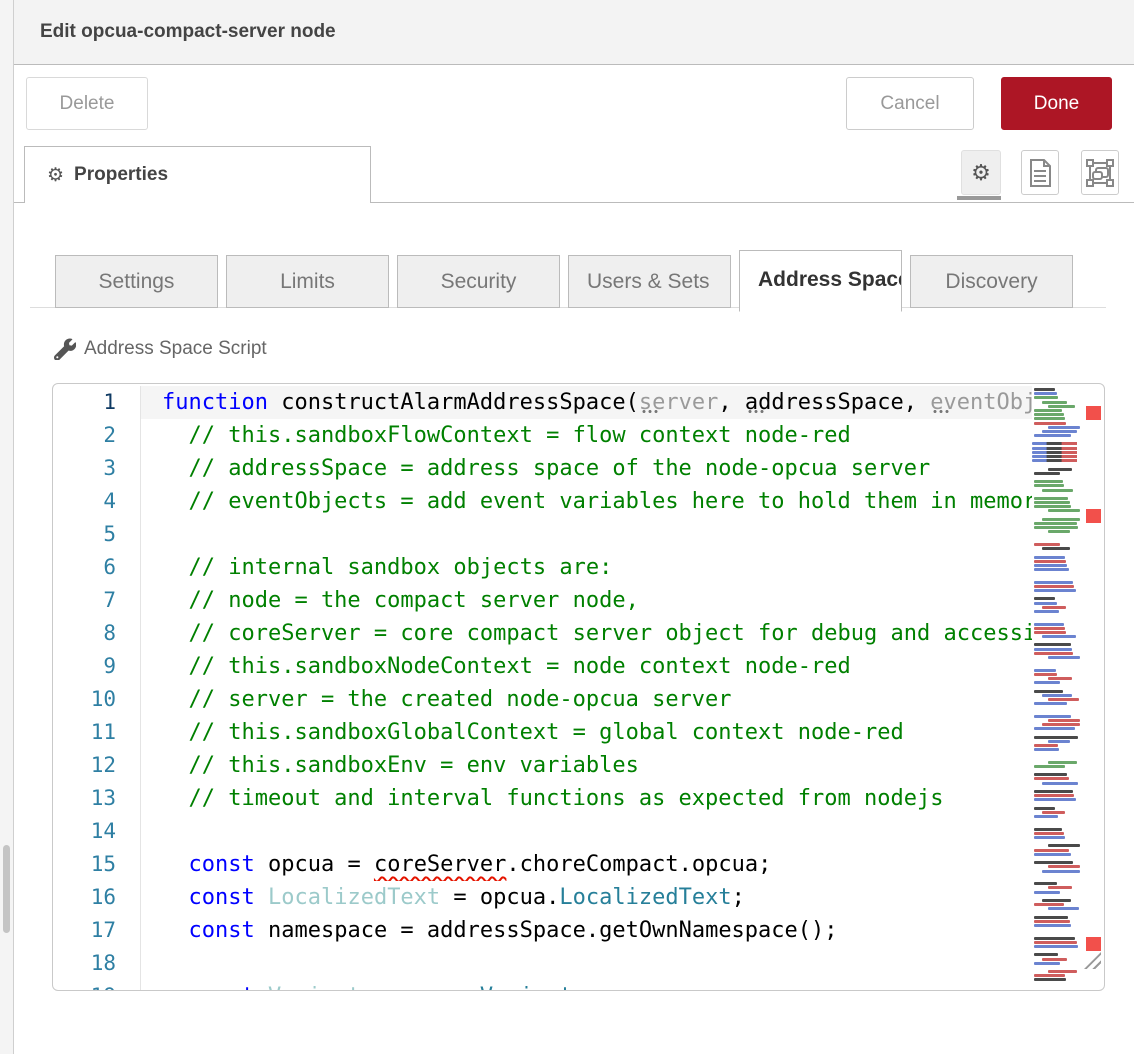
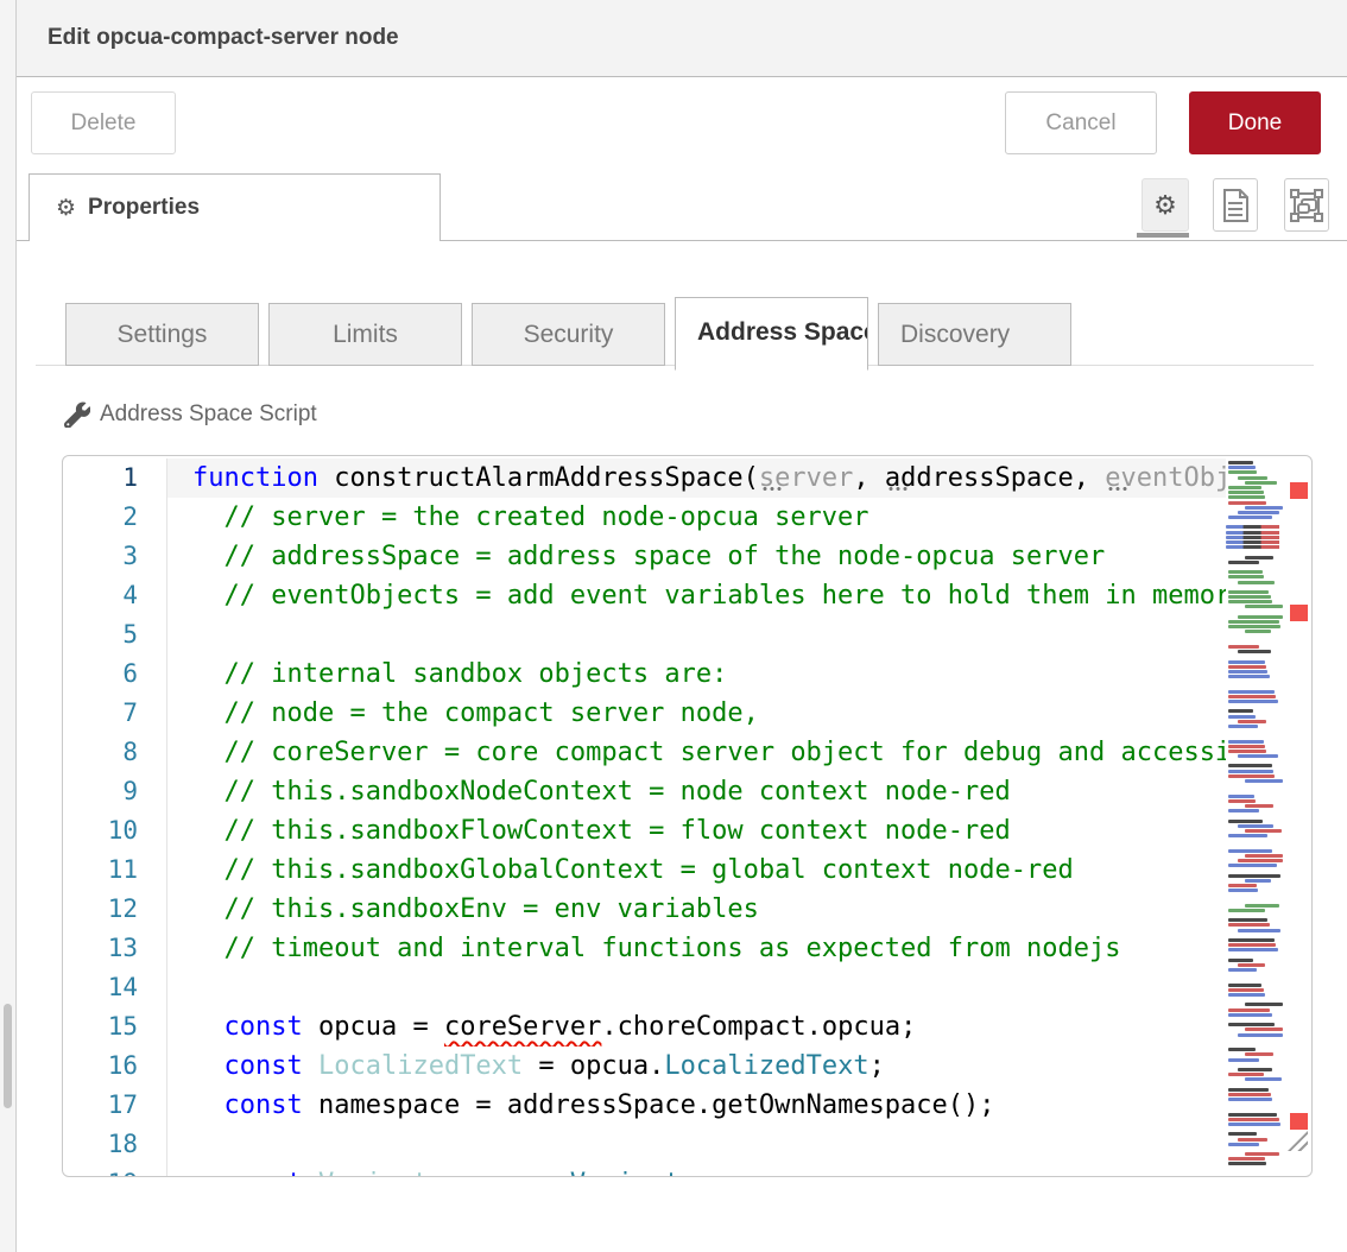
  Edit opcua-compact-server node
  Delete
  Cancel
  Done
  ⚙
  Properties
  ⚙
  Settings
  Limits
  Security
- Users & Sets
  Address Spac
  Discovery
  Address Space Script
  1
  function constructAlarmAddressSpace(server, addressSpace, eventObj
  2
- // this.sandboxFlowContext = flow context node-red
+ // server = the created node-opcua server
  3
  // addressSpace = address space of the node-opcua server
  4
  // eventObjects = add event variables here to hold them in memor
  5
  6
  // internal sandbox objects are:
  7
  // node = the compact server node,
  8
  // coreServer = core compact server object for debug and accessi
  9
  // this.sandboxNodeContext = node context node-red
  10
- // server = the created node-opcua server
+ // this.sandboxFlowContext = flow context node-red
  11
  // this.sandboxGlobalContext = global context node-red
  12
  // this.sandboxEnv = env variables
  13
  // timeout and interval functions as expected from nodejs
  14
  15
  const opcua = coreServer.choreCompact.opcua;
  16
  const LocalizedText = opcua.LocalizedText;
  17
  const namespace = addressSpace.getOwnNamespace();
  18
